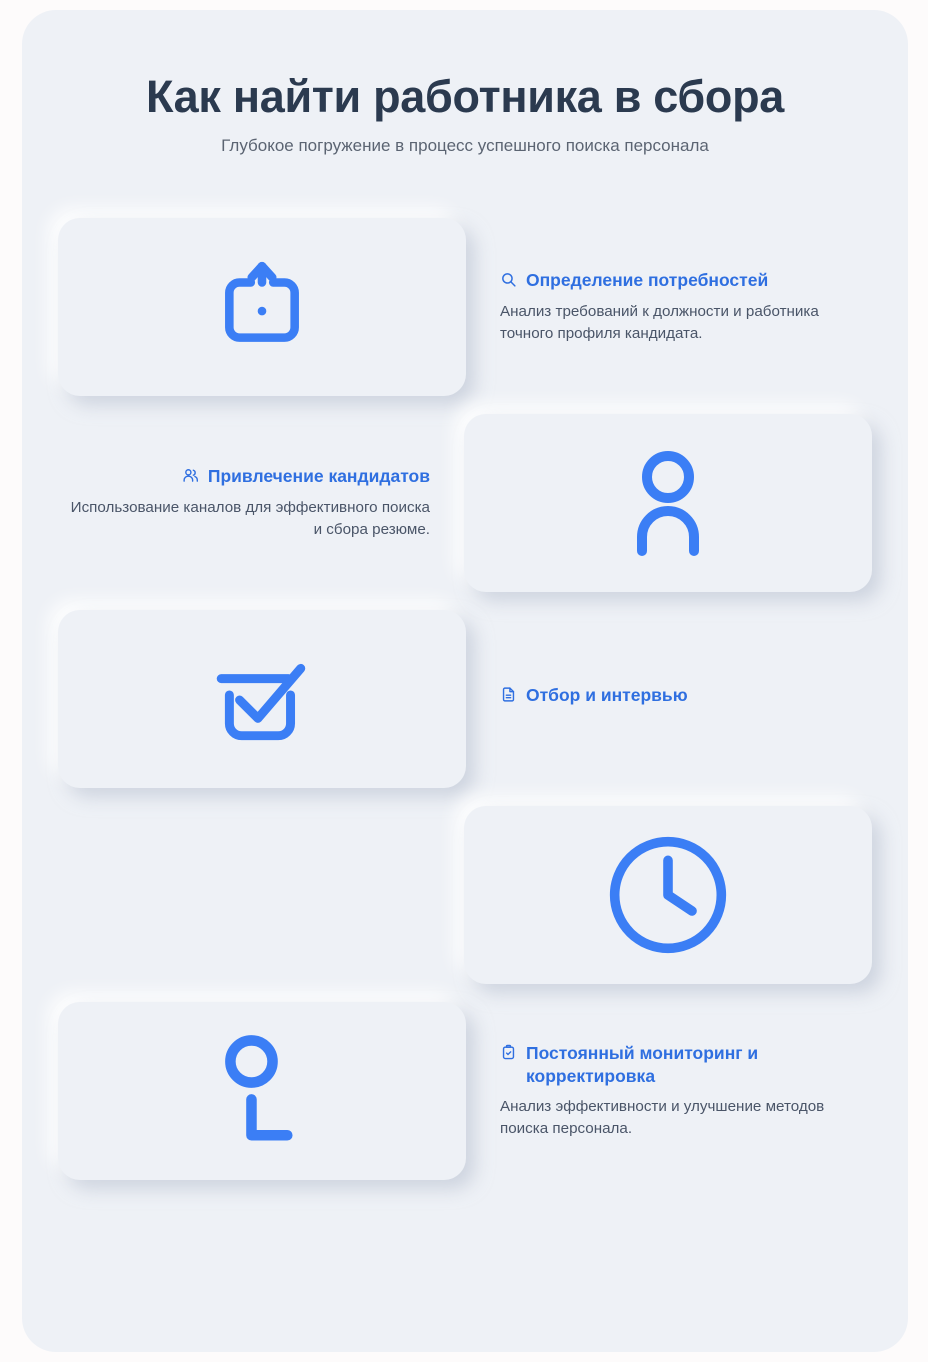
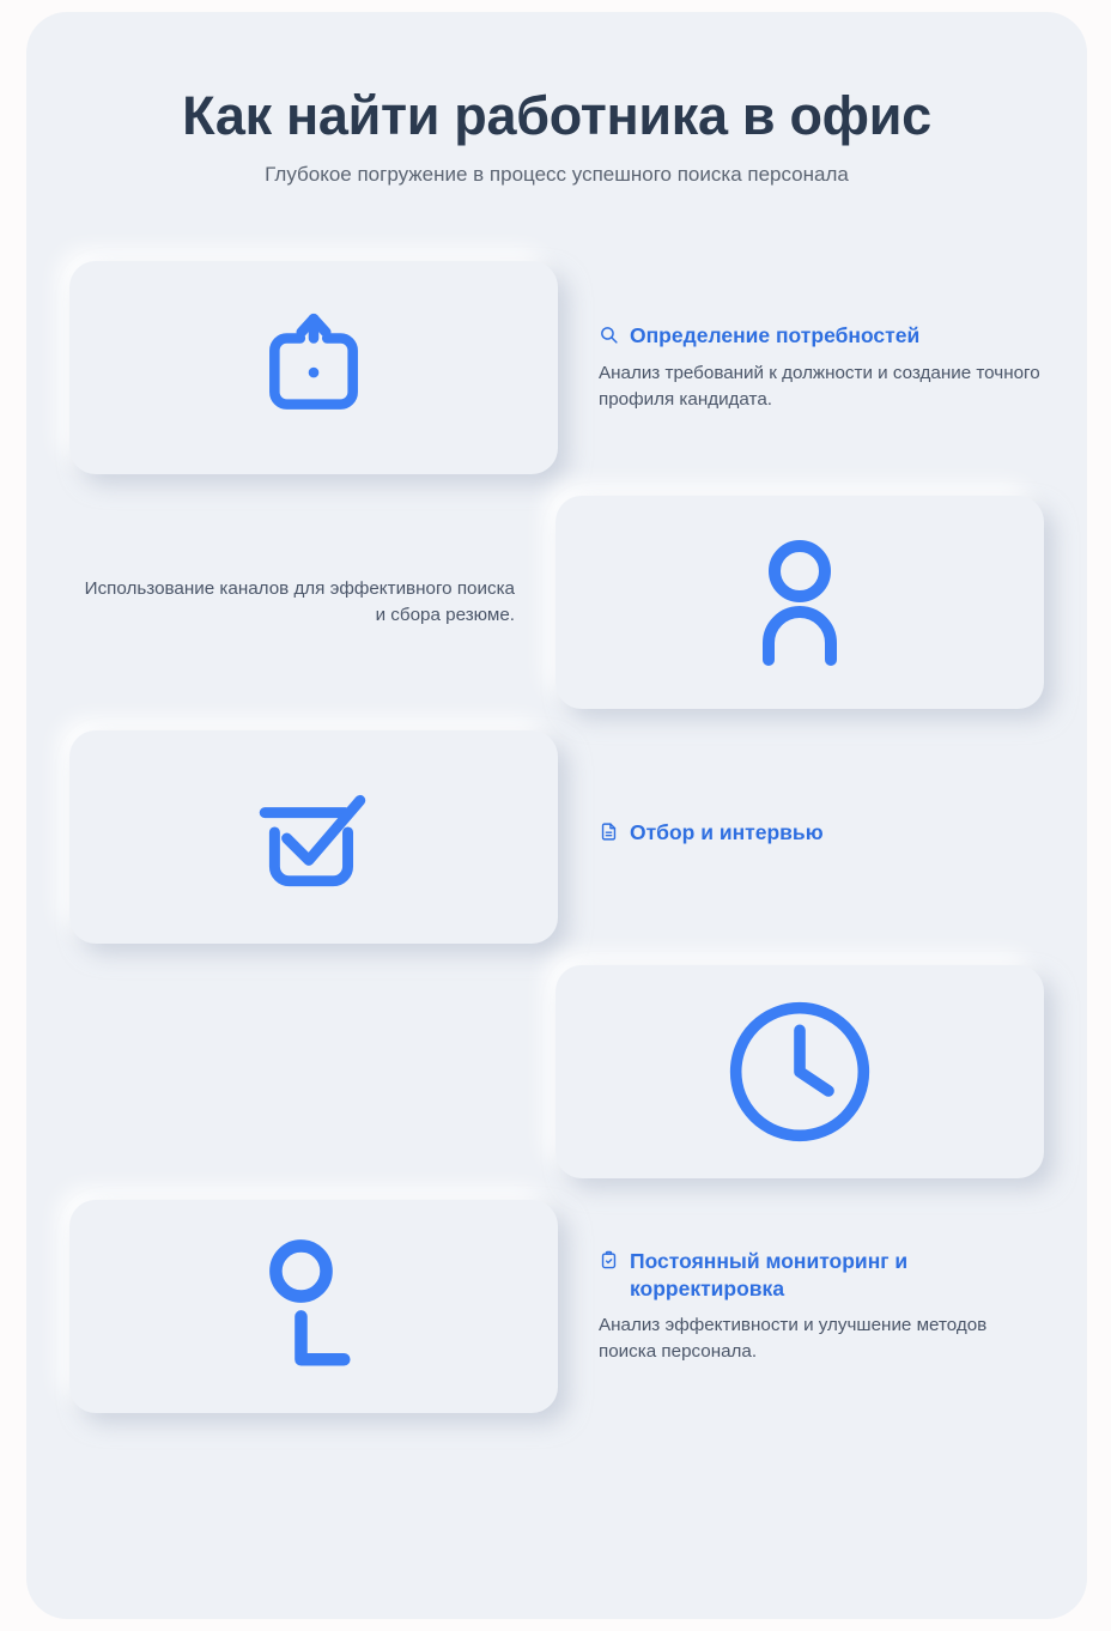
- Как найти работника в сбора
+ Как найти работника в офис
  Глубокое погружение в процесс успешного поиска персонала
  Определение потребностей
- Анализ требований к должности и работника точного профиля кандидата.
+ Анализ требований к должности и создание точного профиля кандидата.
- Привлечение кандидатов
  Использование каналов для эффективного поиска и сбора резюме.
  Отбор и интервью
  Постоянный мониторинг и корректировка
  Анализ эффективности и улучшение методов поиска персонала.
